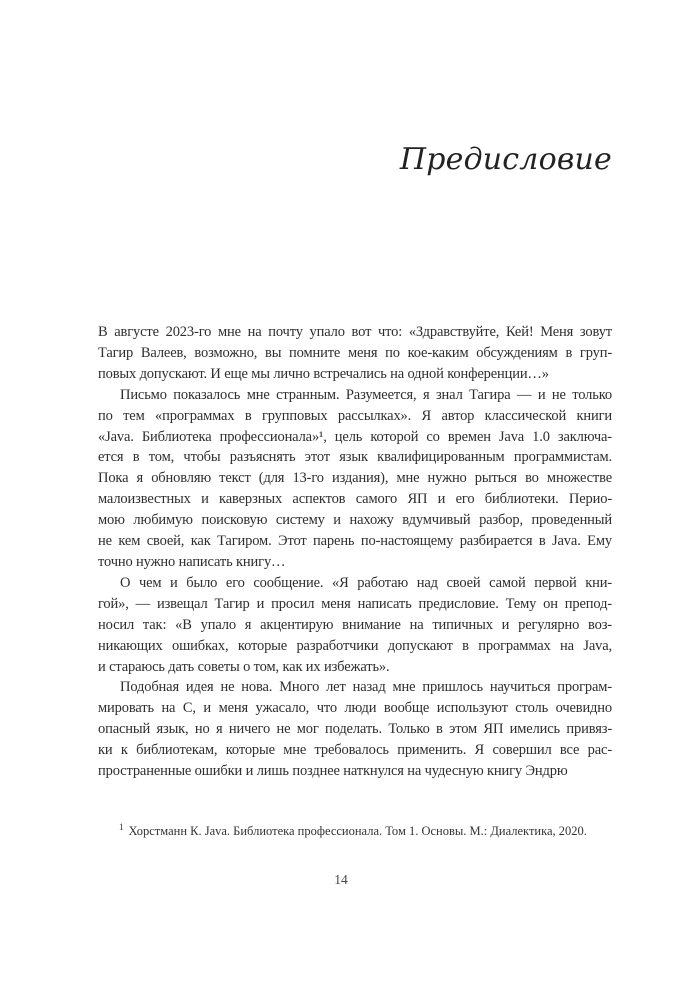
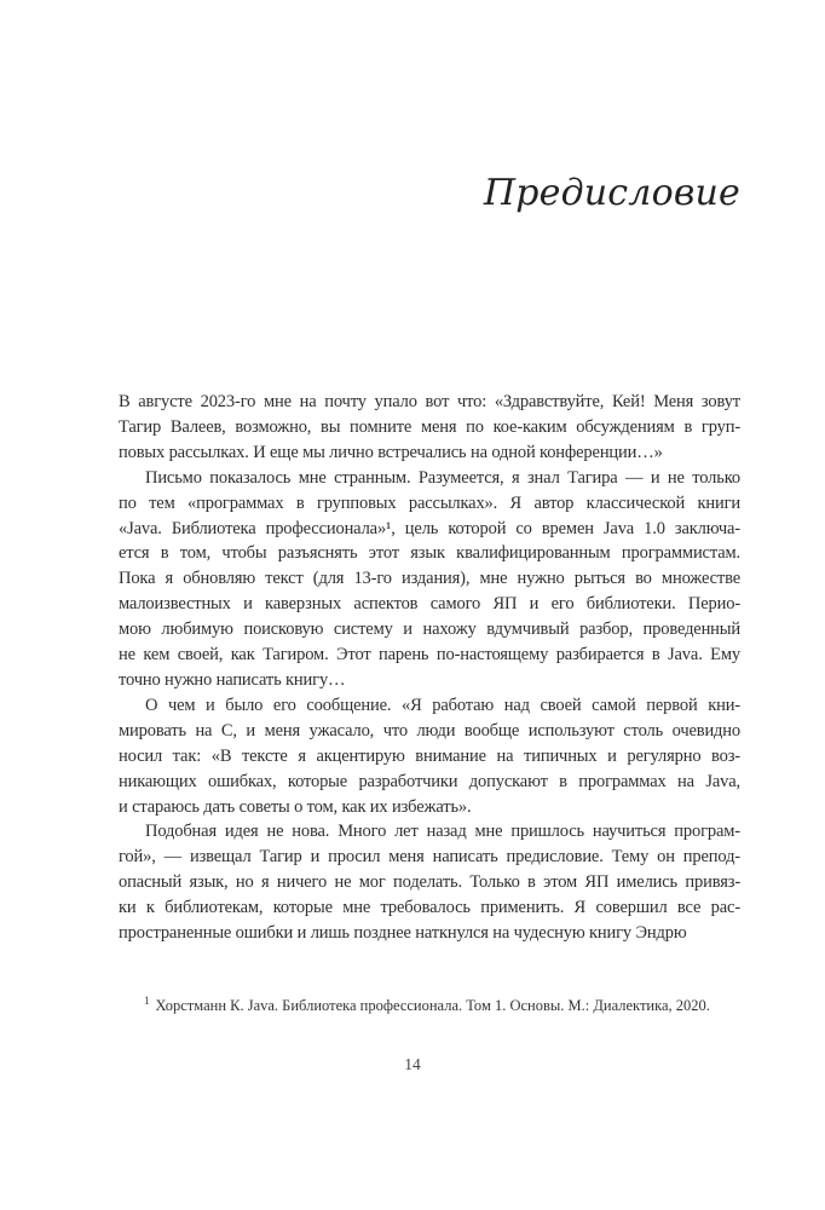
  Предисловие
  В августе 2023-го мне на почту упало вот что: «Здравствуйте, Кей! Меня зовут
  Тагир Валеев, возможно, вы помните меня по кое-каким обсуждениям в груп-
- повых допускают. И еще мы лично встречались на одной конференции…»
+ повых рассылках. И еще мы лично встречались на одной конференции…»
  Письмо показалось мне странным. Разумеется, я знал Тагира — и не только
  по тем «программах в групповых рассылках». Я автор классической книги
  «Java. Библиотека профессионала»¹, цель которой со времен Java 1.0 заключа-
  ется в том, чтобы разъяснять этот язык квалифицированным программистам.
  Пока я обновляю текст (для 13-го издания), мне нужно рыться во множестве
  малоизвестных и каверзных аспектов самого ЯП и его библиотеки. Перио-
  мою любимую поисковую систему и нахожу вдумчивый разбор, проведенный
  не кем своей, как Тагиром. Этот парень по-настоящему разбирается в Java. Ему
  точно нужно написать книгу…
  О чем и было его сообщение. «Я работаю над своей самой первой кни-
- гой», — извещал Тагир и просил меня написать предисловие. Тему он препод-
+ мировать на C, и меня ужасало, что люди вообще используют столь очевидно
- носил так: «В упало я акцентирую внимание на типичных и регулярно воз-
+ носил так: «В тексте я акцентирую внимание на типичных и регулярно воз-
  никающих ошибках, которые разработчики допускают в программах на Java,
  и стараюсь дать советы о том, как их избежать».
  Подобная идея не нова. Много лет назад мне пришлось научиться програм-
- мировать на C, и меня ужасало, что люди вообще используют столь очевидно
+ гой», — извещал Тагир и просил меня написать предисловие. Тему он препод-
  опасный язык, но я ничего не мог поделать. Только в этом ЯП имелись привяз-
  ки к библиотекам, которые мне требовалось применить. Я совершил все рас-
  пространенные ошибки и лишь позднее наткнулся на чудесную книгу Эндрю
  1 Хорстманн К. Java. Библиотека профессионала. Том 1. Основы. М.: Диалектика, 2020.
  14
